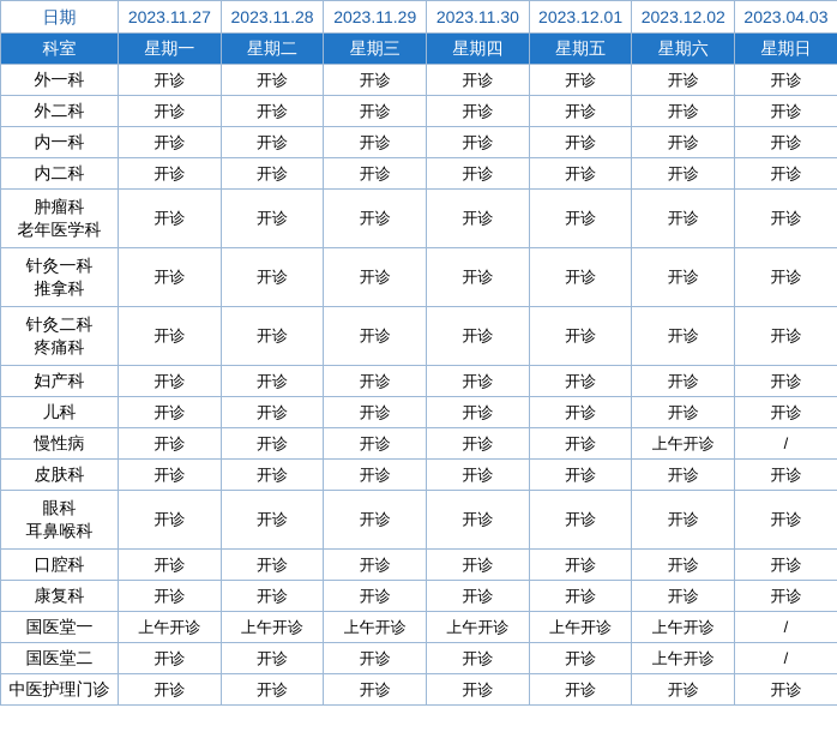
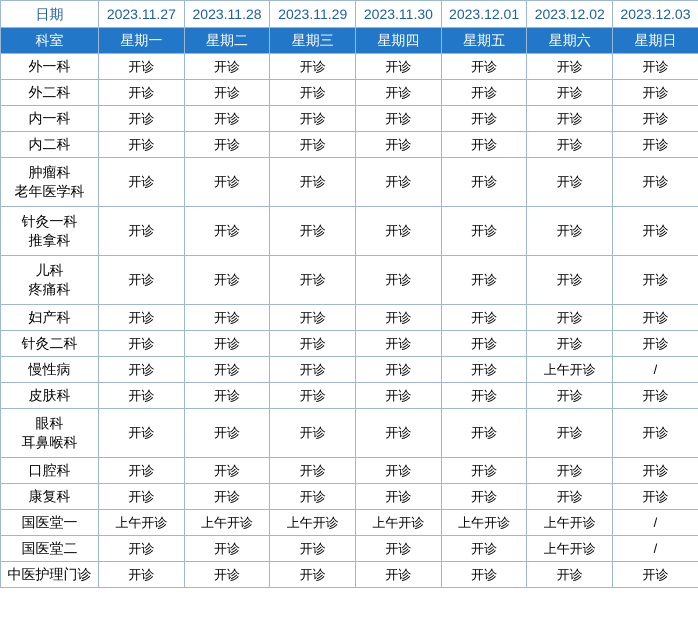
- 日期	2023.11.27	2023.11.28	2023.11.29	2023.11.30	2023.12.01	2023.12.02	2023.04.03
+ 日期	2023.11.27	2023.11.28	2023.11.29	2023.11.30	2023.12.01	2023.12.02	2023.12.03
  科室	星期一	星期二	星期三	星期四	星期五	星期六	星期日
  外一科	开诊	开诊	开诊	开诊	开诊	开诊	开诊
  外二科	开诊	开诊	开诊	开诊	开诊	开诊	开诊
  内一科	开诊	开诊	开诊	开诊	开诊	开诊	开诊
  内二科	开诊	开诊	开诊	开诊	开诊	开诊	开诊
  肿瘤科老年医学科	开诊	开诊	开诊	开诊	开诊	开诊	开诊
  针灸一科推拿科	开诊	开诊	开诊	开诊	开诊	开诊	开诊
- 针灸二科疼痛科	开诊	开诊	开诊	开诊	开诊	开诊	开诊
+ 儿科疼痛科	开诊	开诊	开诊	开诊	开诊	开诊	开诊
  妇产科	开诊	开诊	开诊	开诊	开诊	开诊	开诊
- 儿科	开诊	开诊	开诊	开诊	开诊	开诊	开诊
+ 针灸二科	开诊	开诊	开诊	开诊	开诊	开诊	开诊
  慢性病	开诊	开诊	开诊	开诊	开诊	上午开诊	/
  皮肤科	开诊	开诊	开诊	开诊	开诊	开诊	开诊
  眼科耳鼻喉科	开诊	开诊	开诊	开诊	开诊	开诊	开诊
  口腔科	开诊	开诊	开诊	开诊	开诊	开诊	开诊
  康复科	开诊	开诊	开诊	开诊	开诊	开诊	开诊
  国医堂一	上午开诊	上午开诊	上午开诊	上午开诊	上午开诊	上午开诊	/
  国医堂二	开诊	开诊	开诊	开诊	开诊	上午开诊	/
  中医护理门诊	开诊	开诊	开诊	开诊	开诊	开诊	开诊
